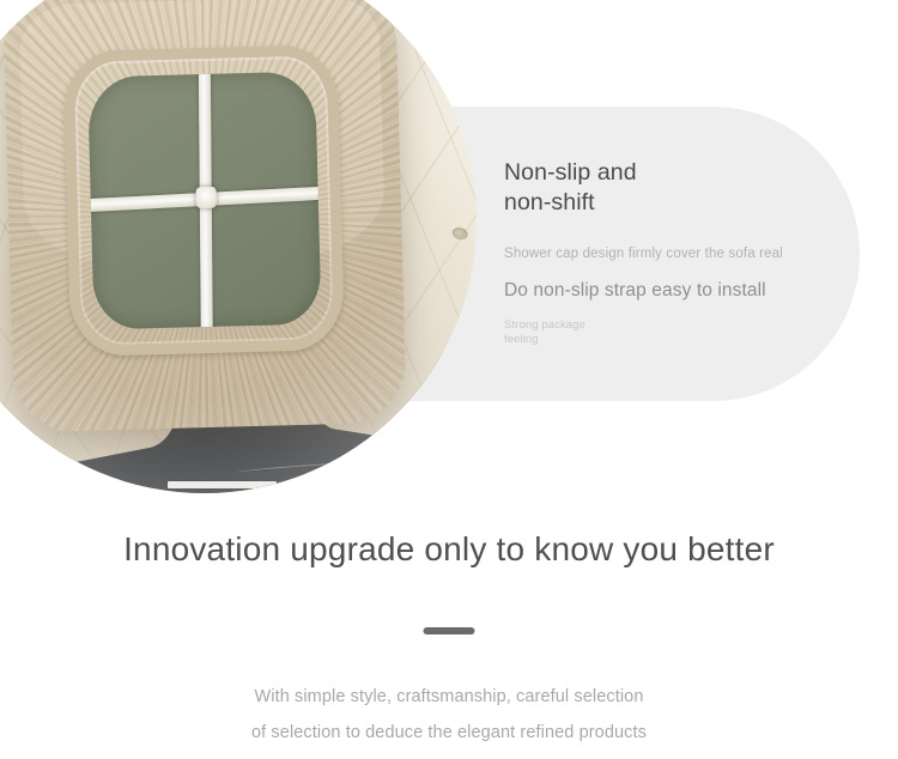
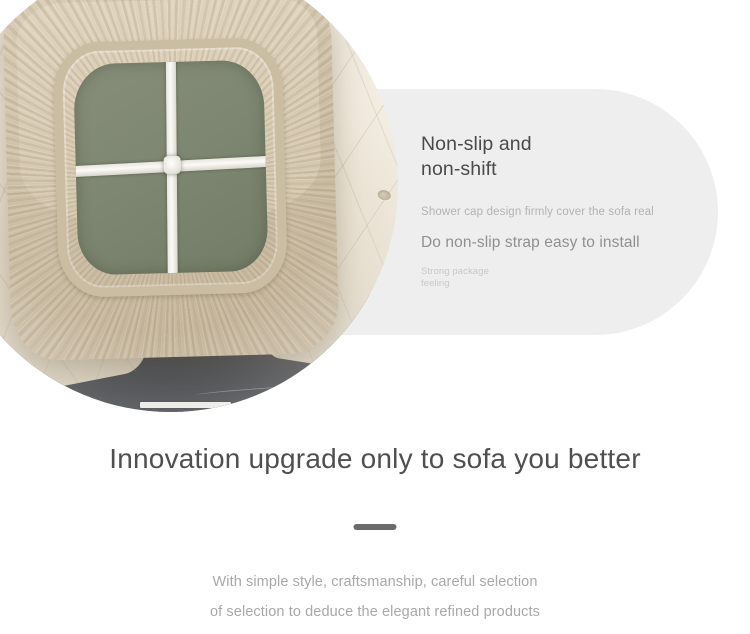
  Non-slip and
  non-shift
  Shower cap design firmly cover the sofa real
  Do non-slip strap easy to install
  Strong package
  feeling
- Innovation upgrade only to know you better
+ Innovation upgrade only to sofa you better
  With simple style, craftsmanship, careful selection
  of selection to deduce the elegant refined products
